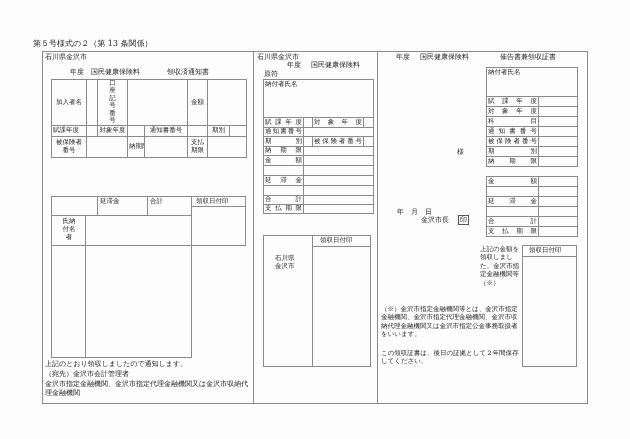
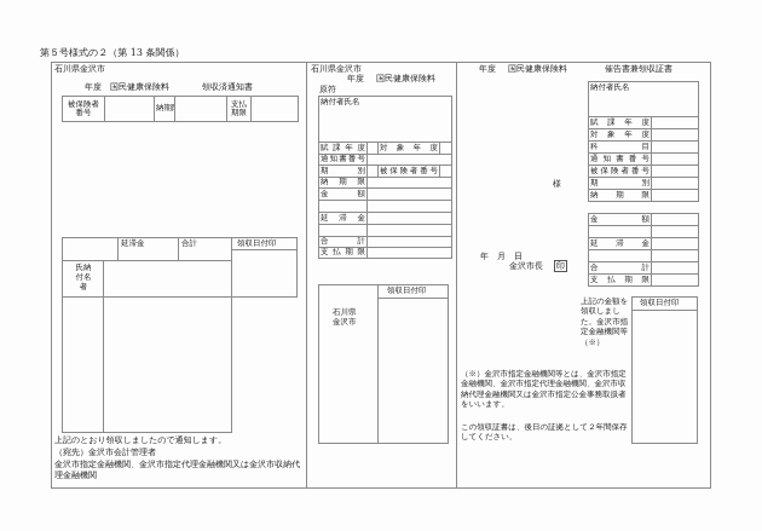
  第５号様式の２（第 13 条関係）
  石川県金沢市
  年度
  国民健康保険料
  領収済通知書
- 加入者名		口座記号番号		金額
- 賦課年度		対象年度		通知書番号		期別
  被保険者番号		納期		支払期限
  延滞金
  合計
  領収日付印
  氏納付名者
  上記のとおり領収しましたので通知します。
  （宛先）金沢市会計管理者
  金沢市指定金融機関、金沢市指定代理金融機関又は金沢市収納代理金融機関
  石川県金沢市
  年度
  国民健康保険料
  原符
  納付者氏名
  賦課年度		対象年度
  通知書番号
  期別		被保険者番号
  納期限
  金額
  延滞金
  合計
  支払期限
  領収日付印
  石川県金沢市
  年度
  国民健康保険料
  催告書兼領収証書
  納付者氏名
  賦課年度
  対象年度
  科目
  通知書番号
  被保険者番号
  期別
  納期限
  様
  金額
  延滞金
  合計
  支払期限
  年 月 日
  金沢市長
  印
  上記の金額をた。金沢市指定金融機関等（※）
  領収日付印
  （※）金沢市指定金融機関等とは、金沢市指定金融機関、金沢市指定代理金融機関、金沢市収納代理金融機関又は金沢市指定公金事務取扱者をいいます。
  この領収証書は、後日の証拠として２年間保存してください。
